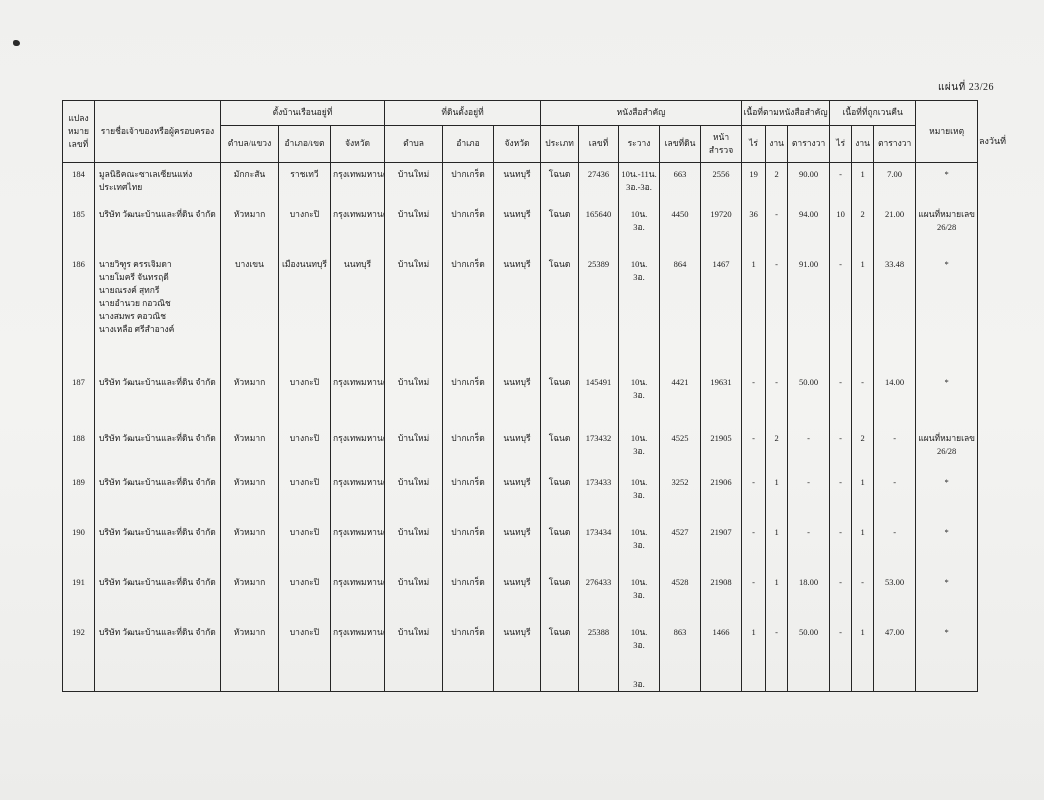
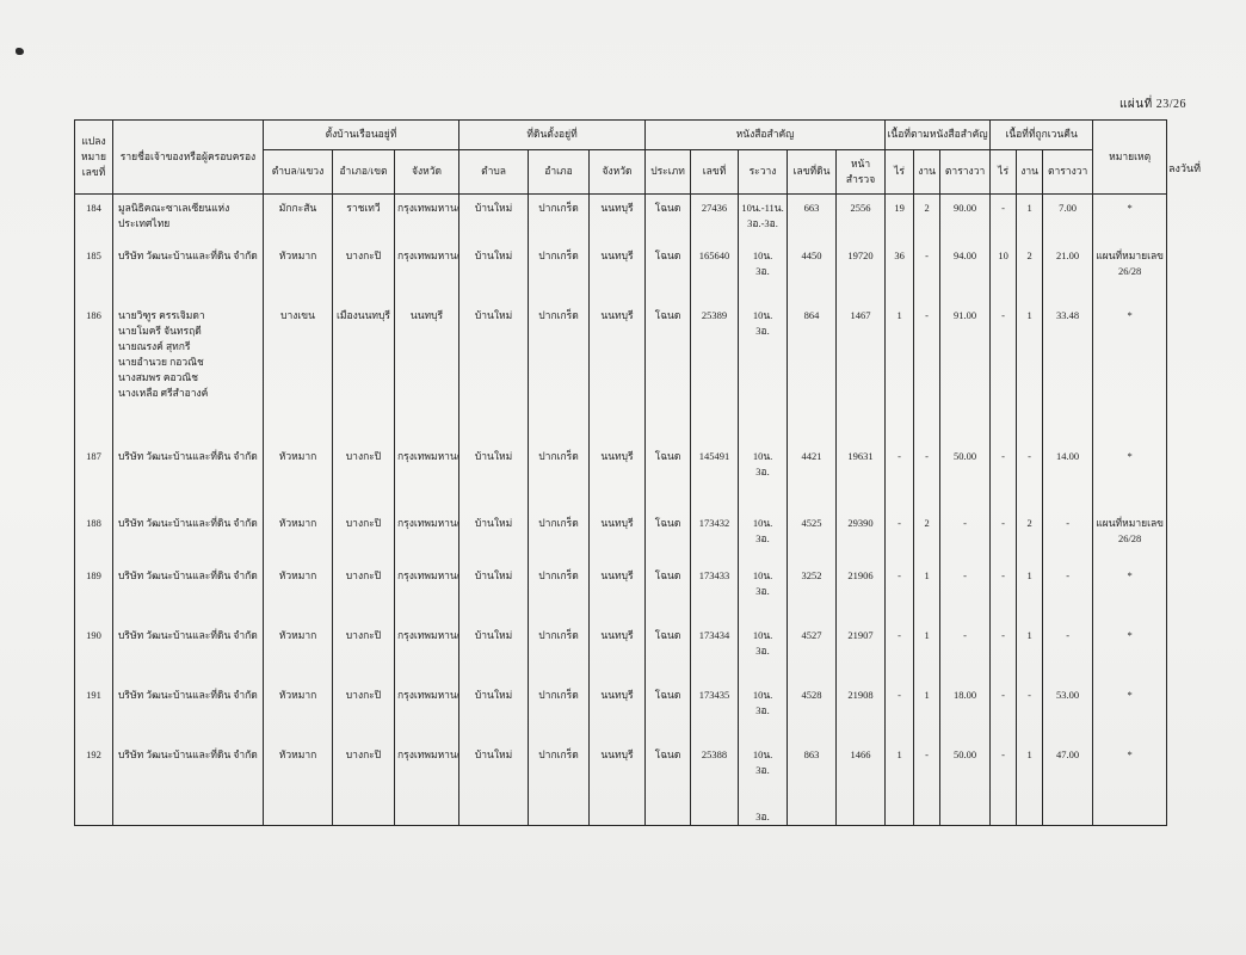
  แผ่นที่ 23/26
  ลงวันที่
  แปลง หมาย เลขที่	รายชื่อเจ้าของหรือผู้ครอบครอง	ตั้งบ้านเรือนอยู่ที่	ที่ดินตั้งอยู่ที่	หนังสือสำคัญ	เนื้อที่ตามหนังสือสำคัญ	เนื้อที่ที่ถูกเวนคืน	หมายเหตุ
  ตำบล/แขวง	อำเภอ/เขต	จังหวัด	ตำบล	อำเภอ	จังหวัด	ประเภท	เลขที่	ระวาง	เลขที่ดิน	หน้าสำรวจ	ไร่	งาน	ตารางวา	ไร่	งาน	ตารางวา
  184	มูลนิธิคณะซาเลเซียนแห่งประเทศไทย	มักกะสัน	ราชเทวี	กรุงเทพมหาน	บ้านใหม่	ปากเกร็ด	นนทบุรี	โฉนด	27436	10น.-11น. 3อ.-3อ.	663	2556	19	2	90.00	-	1	7.00	*
  185	บริษัท วัฒนะบ้านและที่ดิน จำกัด	หัวหมาก	บางกะปิ	กรุงเทพมหาน	บ้านใหม่	ปากเกร็ด	นนทบุรี	โฉนด	165640	10น. 3อ.	4450	19720	36	-	94.00	10	2	21.00	แผนที่หมายเลข 26/28
  186	นายวิฑูร ครรเจิมดา นายโมครี จันทรฤดี นายณรงค์ สุทกรี นายอำนวย กอวณิช นางสมพร คอวณิช นางเหลือ ศรีสำอางค์	บางเขน	เมืองนนทบุรี	นนทบุรี	บ้านใหม่	ปากเกร็ด	นนทบุรี	โฉนด	25389	10น. 3อ.	864	1467	1	-	91.00	-	1	33.48	*
  187	บริษัท วัฒนะบ้านและที่ดิน จำกัด	หัวหมาก	บางกะปิ	กรุงเทพมหาน	บ้านใหม่	ปากเกร็ด	นนทบุรี	โฉนด	145491	10น. 3อ.	4421	19631	-	-	50.00	-	-	14.00	*
- 188	บริษัท วัฒนะบ้านและที่ดิน จำกัด	หัวหมาก	บางกะปิ	กรุงเทพมหาน	บ้านใหม่	ปากเกร็ด	นนทบุรี	โฉนด	173432	10น. 3อ.	4525	21905	-	2	-	-	2	-	แผนที่หมายเลข 26/28
+ 188	บริษัท วัฒนะบ้านและที่ดิน จำกัด	หัวหมาก	บางกะปิ	กรุงเทพมหาน	บ้านใหม่	ปากเกร็ด	นนทบุรี	โฉนด	173432	10น. 3อ.	4525	29390	-	2	-	-	2	-	แผนที่หมายเลข 26/28
  189	บริษัท วัฒนะบ้านและที่ดิน จำกัด	หัวหมาก	บางกะปิ	กรุงเทพมหาน	บ้านใหม่	ปากเกร็ด	นนทบุรี	โฉนด	173433	10น. 3อ.	3252	21906	-	1	-	-	1	-	*
  190	บริษัท วัฒนะบ้านและที่ดิน จำกัด	หัวหมาก	บางกะปิ	กรุงเทพมหาน	บ้านใหม่	ปากเกร็ด	นนทบุรี	โฉนด	173434	10น. 3อ.	4527	21907	-	1	-	-	1	-	*
- 191	บริษัท วัฒนะบ้านและที่ดิน จำกัด	หัวหมาก	บางกะปิ	กรุงเทพมหาน	บ้านใหม่	ปากเกร็ด	นนทบุรี	โฉนด	276433	10น. 3อ.	4528	21908	-	1	18.00	-	-	53.00	*
+ 191	บริษัท วัฒนะบ้านและที่ดิน จำกัด	หัวหมาก	บางกะปิ	กรุงเทพมหาน	บ้านใหม่	ปากเกร็ด	นนทบุรี	โฉนด	173435	10น. 3อ.	4528	21908	-	1	18.00	-	-	53.00	*
  192	บริษัท วัฒนะบ้านและที่ดิน จำกัด	หัวหมาก	บางกะปิ	กรุงเทพมหาน	บ้านใหม่	ปากเกร็ด	นนทบุรี	โฉนด	25388	10น. 3อ. 3อ.	863	1466	1	-	50.00	-	1	47.00	*
